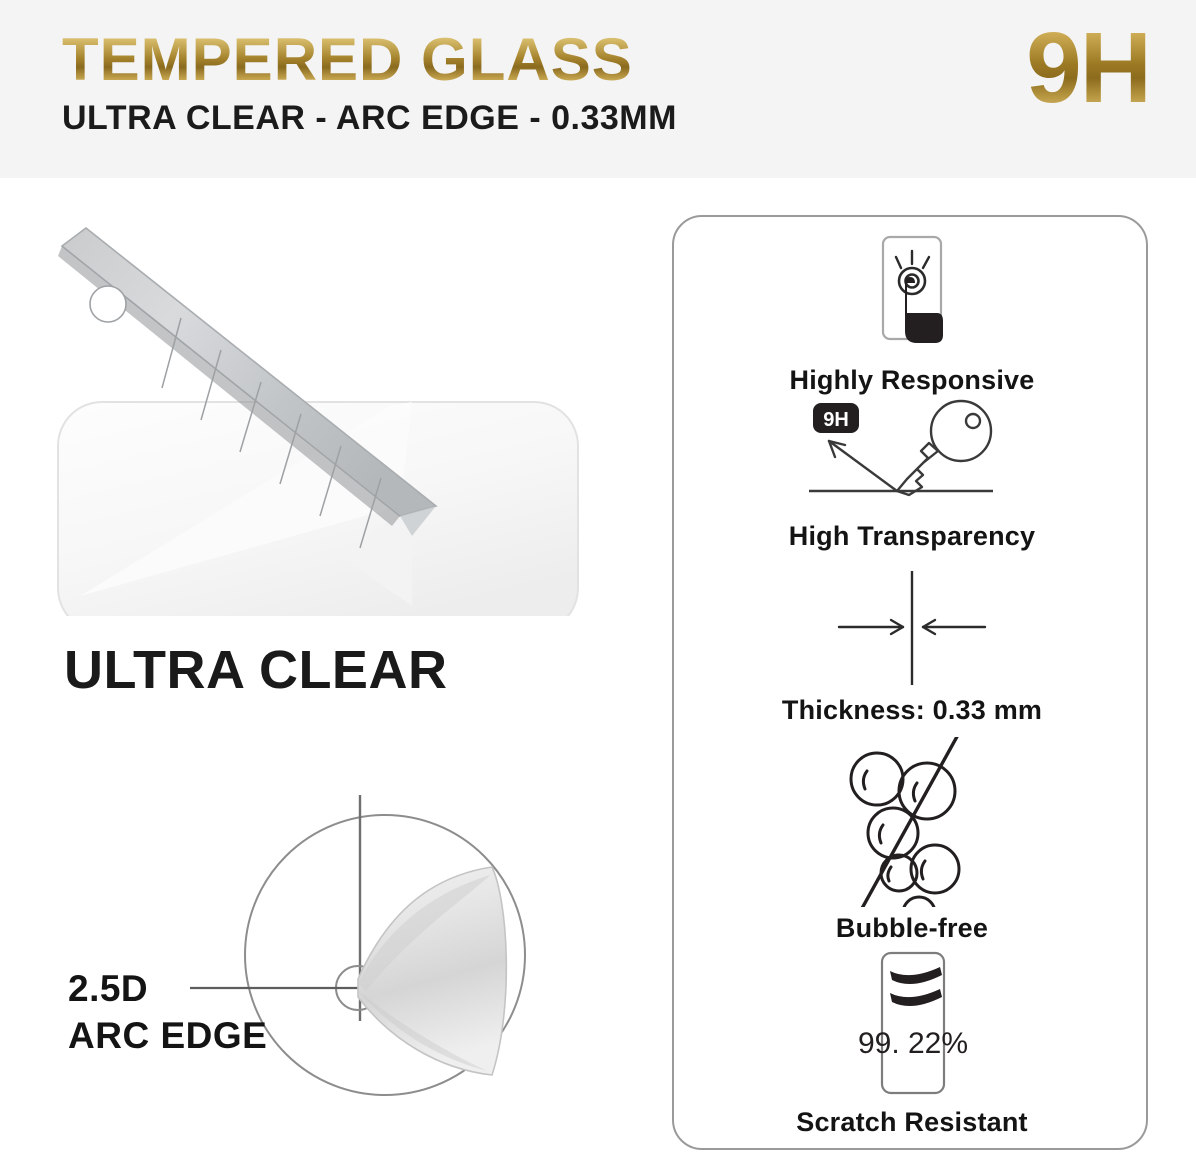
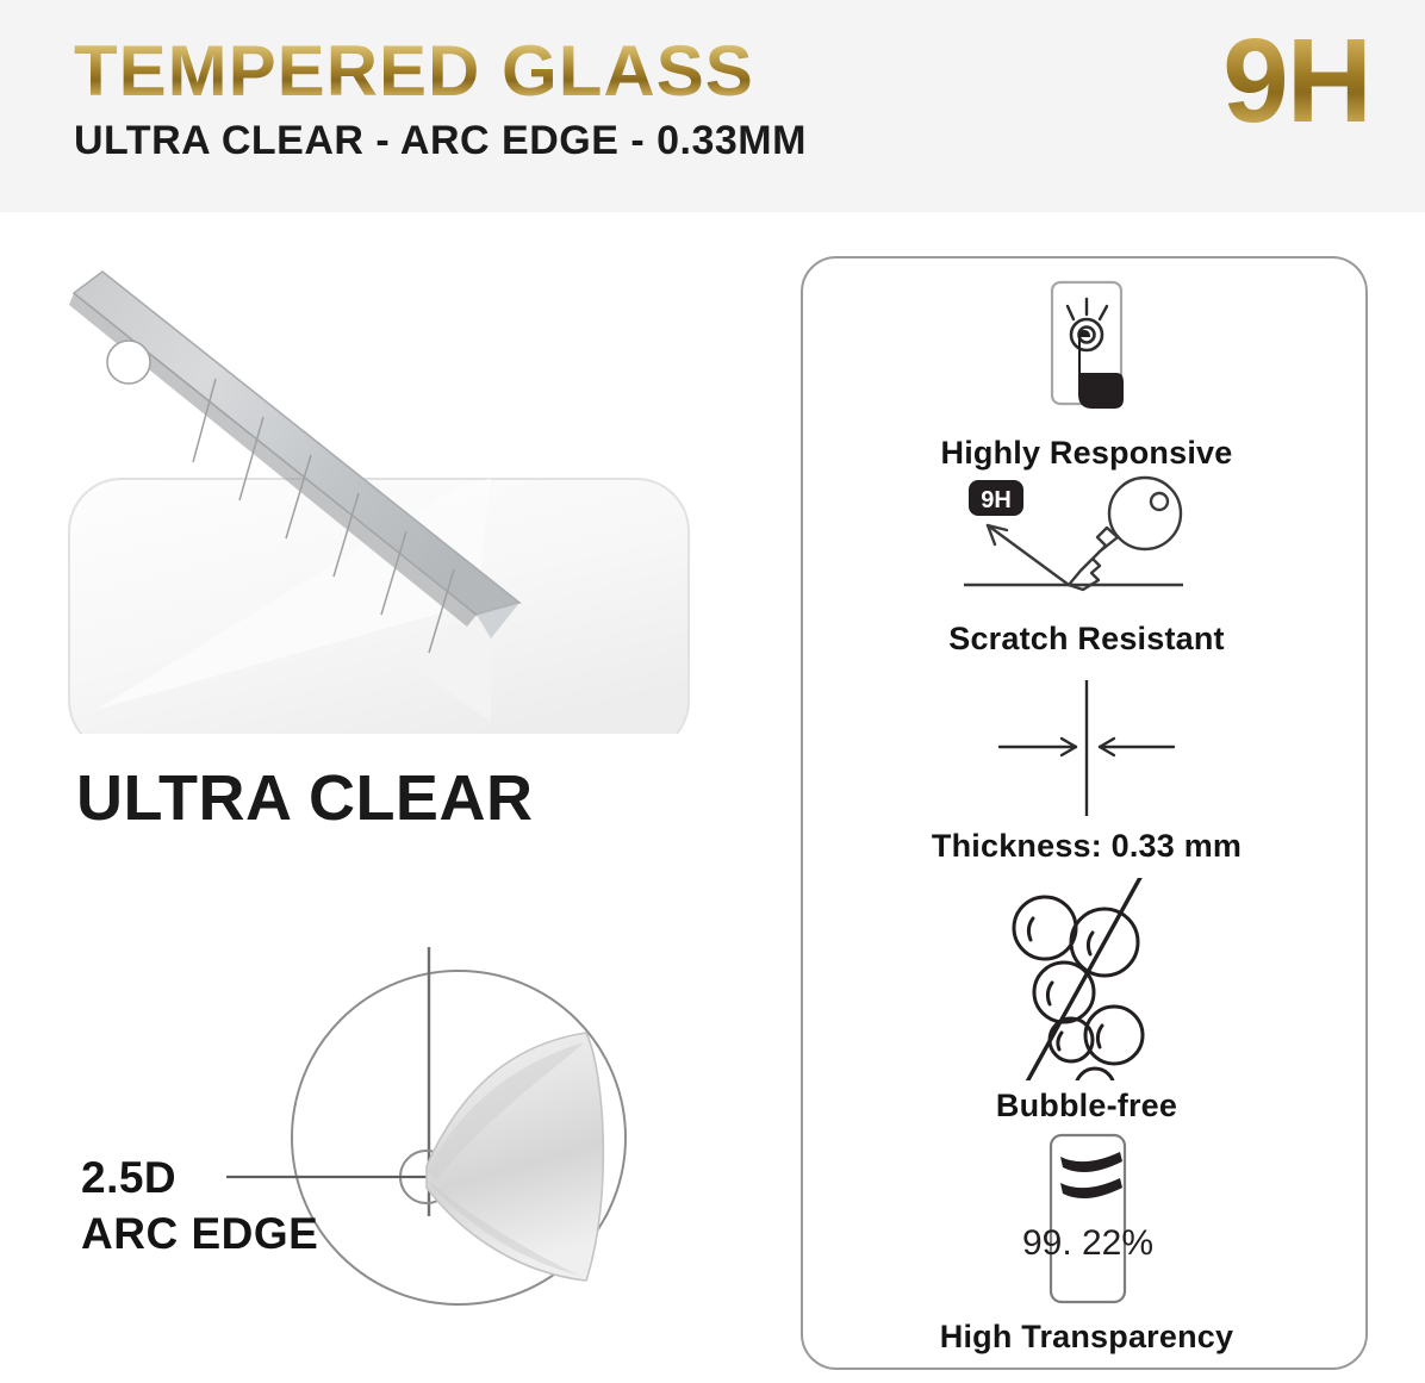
  TEMPERED GLASS
  ULTRA CLEAR - ARC EDGE - 0.33MM
  9H
  ULTRA CLEAR
  2.5D
  ARC EDGE
  Highly Responsive
  9H
- High Transparency
+ Scratch Resistant
  Thickness: 0.33 mm
  Bubble-free
  99. 22%
- Scratch Resistant
+ High Transparency
